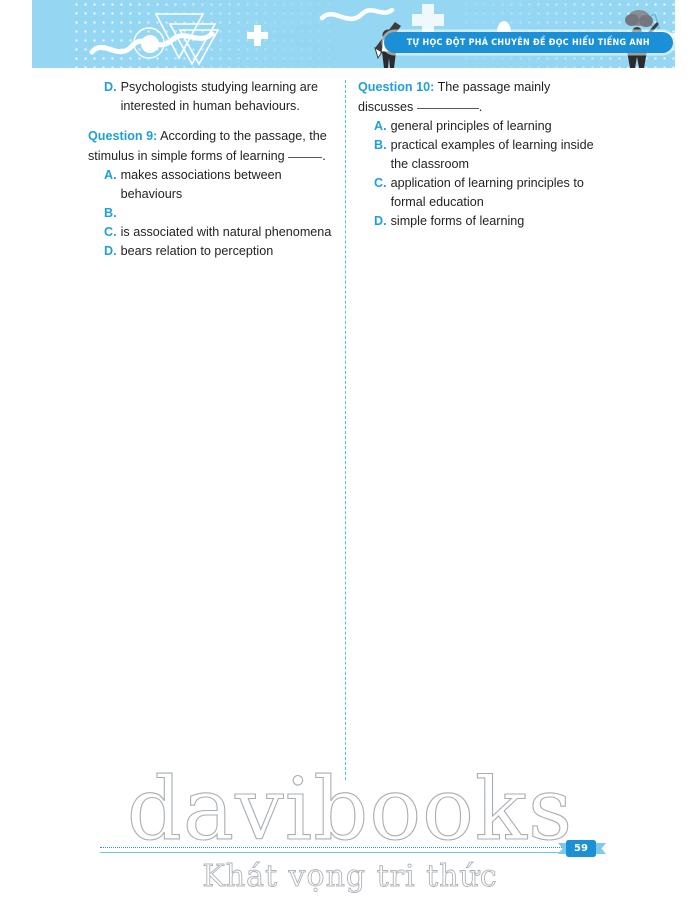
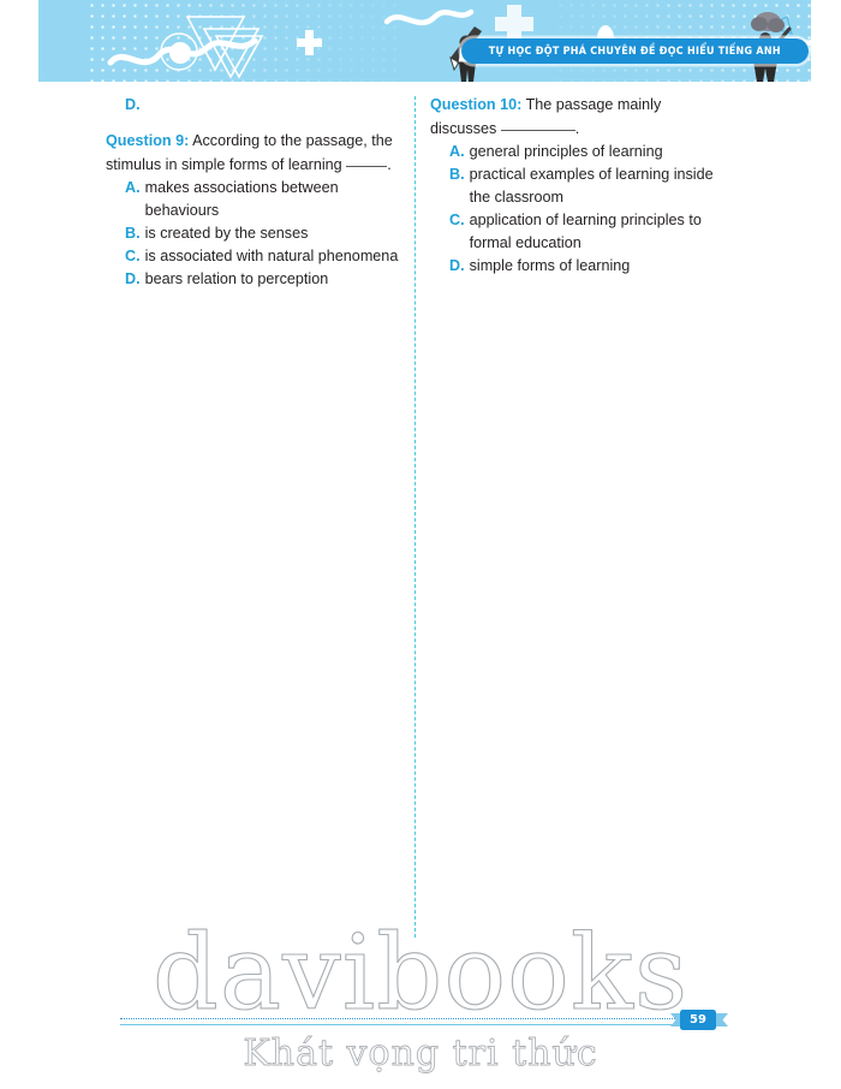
  TỰ HỌC ĐỘT PHÁ CHUYÊN ĐỀ ĐỌC HIỂU TIẾNG ANH
  D.
- Psychologists studying learning are interested in human behaviours.
  Question 9: According to the passage, the stimulus in simple forms of learning .
  A.
  makes associations between behaviours
  B.
+ is created by the senses
  C.
  is associated with natural phenomena
  D.
  bears relation to perception
  Question 10: The passage mainly discusses .
  A.
  general principles of learning
  B.
  practical examples of learning inside the classroom
  C.
  application of learning principles to formal education
  D.
  simple forms of learning
  davibooks
  Khát vọng tri thức
  59
